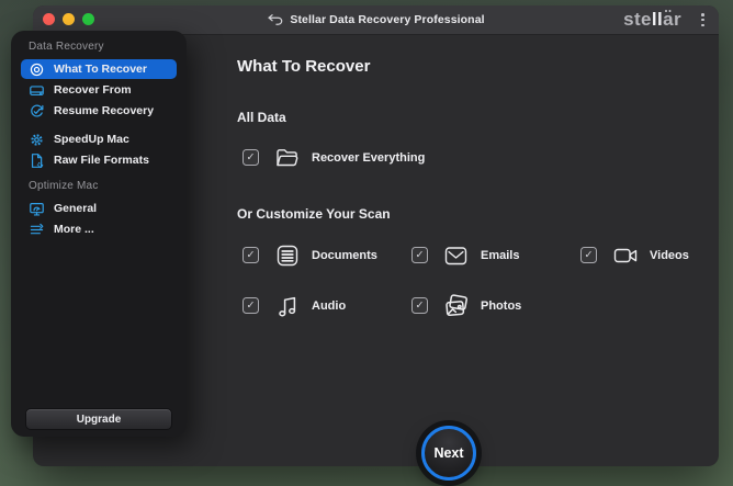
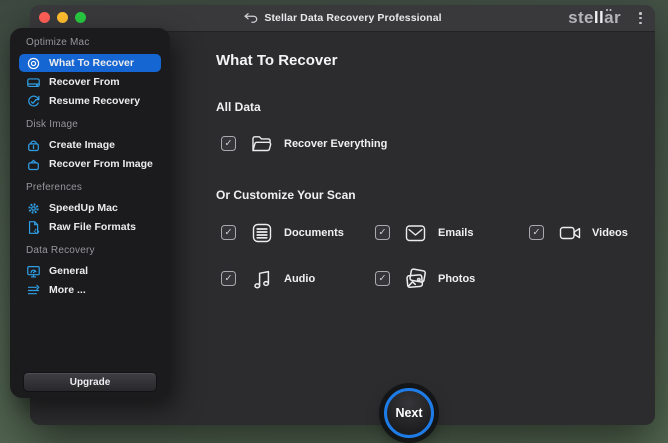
  Stellar Data Recovery Professional
  ste
  ll
  ar
  What To Recover
  All Data
  ✓
  Recover Everything
  Or Customize Your Scan
  ✓
  Documents
  ✓
  Emails
  ✓
  Videos
  ✓
  Audio
  ✓
  Photos
- Data Recovery
+ Optimize Mac
  What To Recover
  Recover From
  Resume Recovery
+ Disk Image
+ Create Image
+ Recover From Image
+ Preferences
  SpeedUp Mac
  Raw File Formats
- Optimize Mac
+ Data Recovery
  General
  More ...
  Upgrade
  Next
